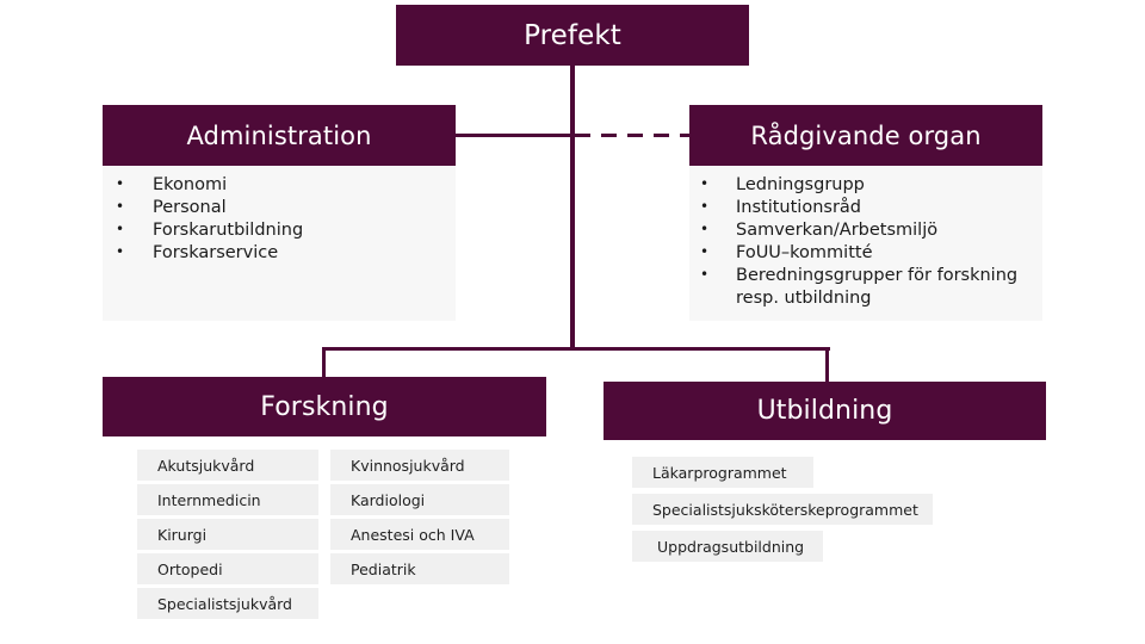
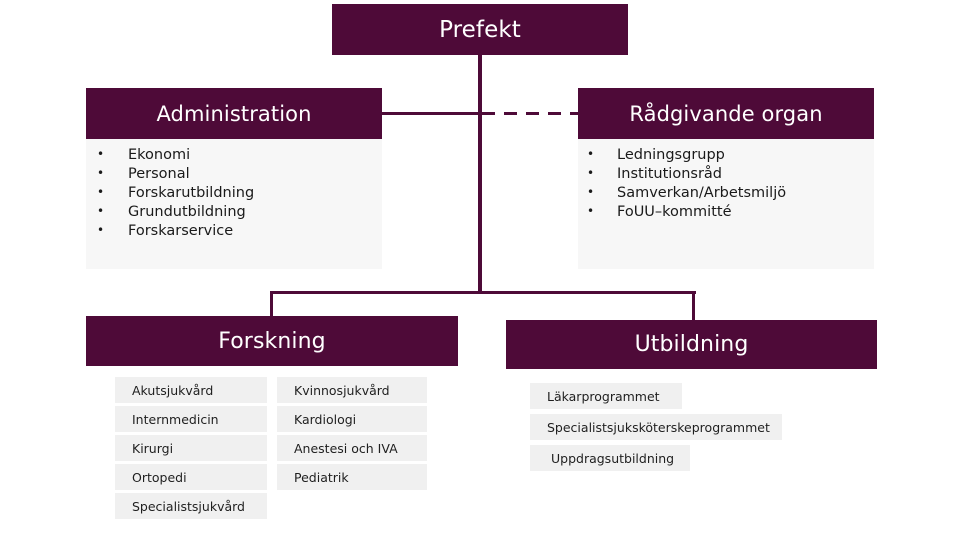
  Prefekt
  Administration
  Ekonomi
  Personal
  Forskarutbildning
+ Grundutbildning
  Forskarservice
  Rådgivande organ
  Ledningsgrupp
  Institutionsråd
  Samverkan/Arbetsmiljö
  FoUU–kommitté
- Beredningsgrupper för forskning resp. utbildning
  Forskning
  Akutsjukvård
  Internmedicin
  Kirurgi
  Ortopedi
  Specialistsjukvård
  Kvinnosjukvård
  Kardiologi
  Anestesi och IVA
  Pediatrik
  Utbildning
  Läkarprogrammet
  Specialistsjuksköterskeprogrammet
  Uppdragsutbildning
